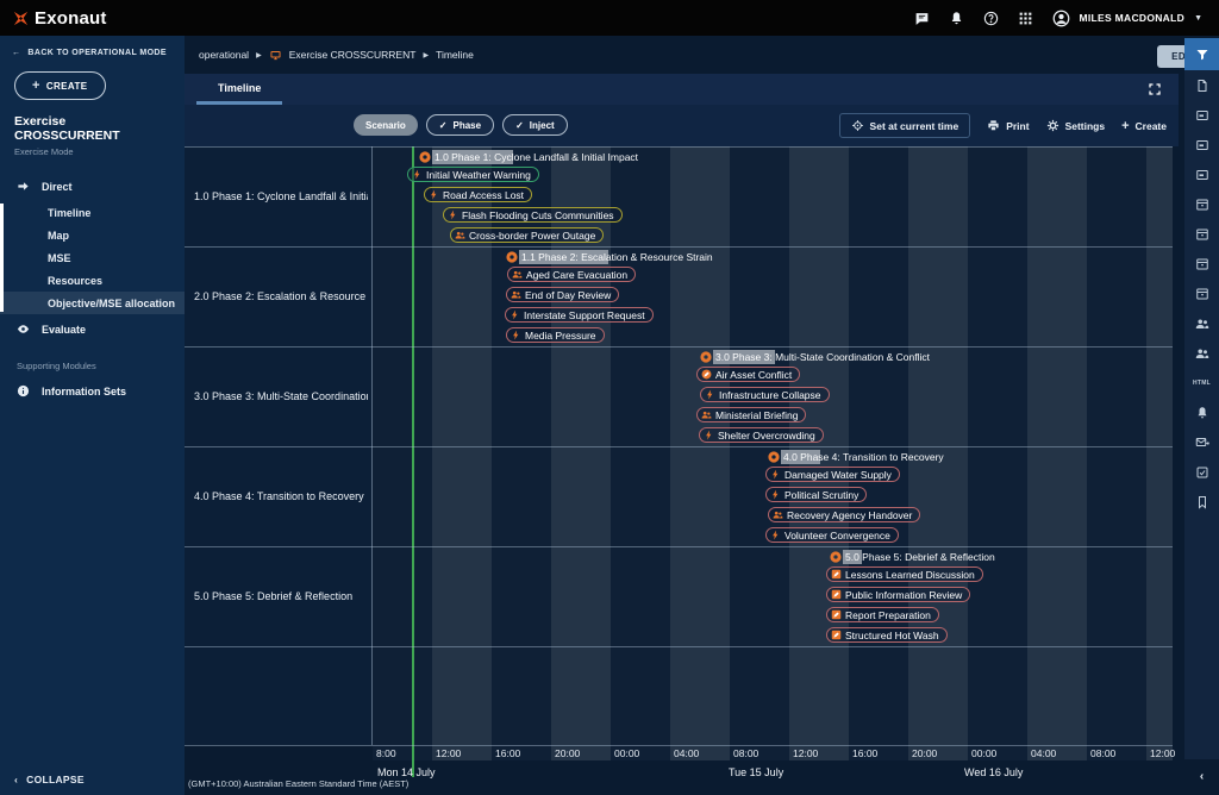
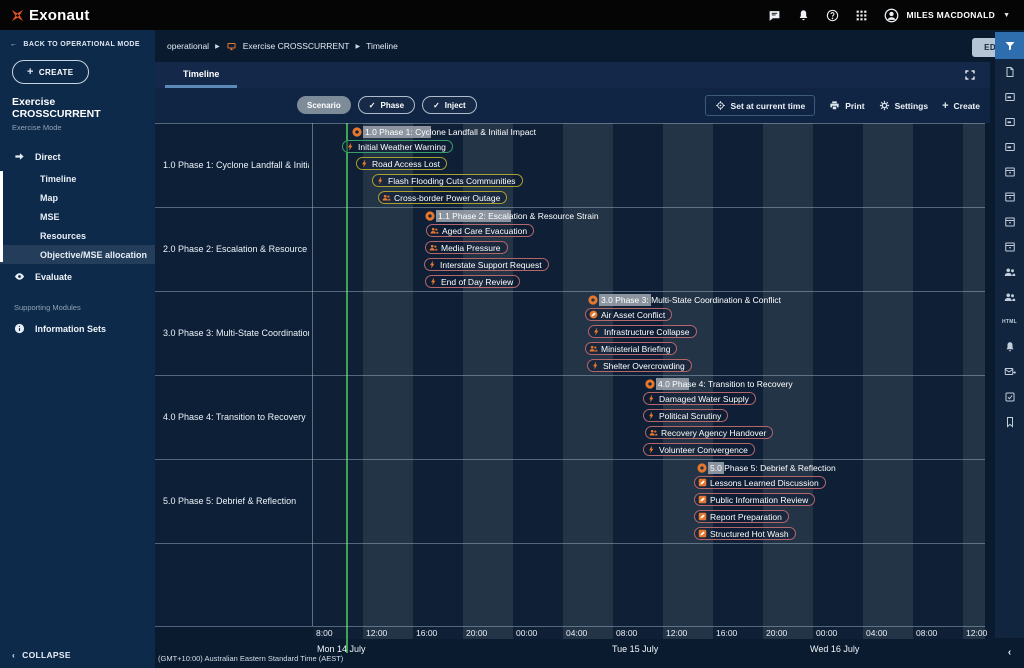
  Exonaut
  MILES MACDONALD
  +
  CREATE
  Exercise CROSSCURRENT
  Exercise Mode
  Direct
  Timeline
  Map
  MSE
  Resources
  Objective/MSE allocation
  Evaluate
  Supporting Modules
  Information Sets
  ‹
  COLLAPSE
  operational
  Exercise CROSSCURRENT
  Timeline
  Timeline
  Scenario
  ✓
  Phase
  ✓
  Inject
  Set at current time
  Print
  Settings
  +
  Create
  1.0 Phase 1: Cyclone Landfall & Initi
  2.0 Phase 2: Escalation & Resource
  3.0 Phase 3: Multi-State Coordinatio
  4.0 Phase 4: Transition to Recovery
  5.0 Phase 5: Debrief & Reflection
  (GMT+10:00) Australian Eastern Standard Time (AEST)
  1.0 Phase 1: Cyclone Landfall & Initial Impact
  Initial Weather Warning
  Road Access Lost
  Flash Flooding Cuts Communities
  Cross-border Power Outage
  1.1 Phase 2: Escalation & Resource Strain
  Aged Care Evacuation
- End of Day Review
+ Media Pressure
  Interstate Support Request
- Media Pressure
+ End of Day Review
  3.0 Phase 3: Multi-State Coordination & Conflict
  Air Asset Conflict
  Infrastructure Collapse
  Ministerial Briefing
  Shelter Overcrowding
  4.0 Phase 4: Transition to Recovery
  Damaged Water Supply
  Political Scrutiny
  Recovery Agency Handover
  Volunteer Convergence
  5.0 Phase 5: Debrief & Reflection
  Lessons Learned Discussion
  Public Information Review
  Report Preparation
  Structured Hot Wash
  8:00
  12:00
  16:00
  20:00
  00:00
  04:00
  08:00
  12:00
  16:00
  20:00
  00:00
  04:00
  08:00
  12:00
  Mon 14 July
  Tue 15 July
  Wed 16 July
  ‹
